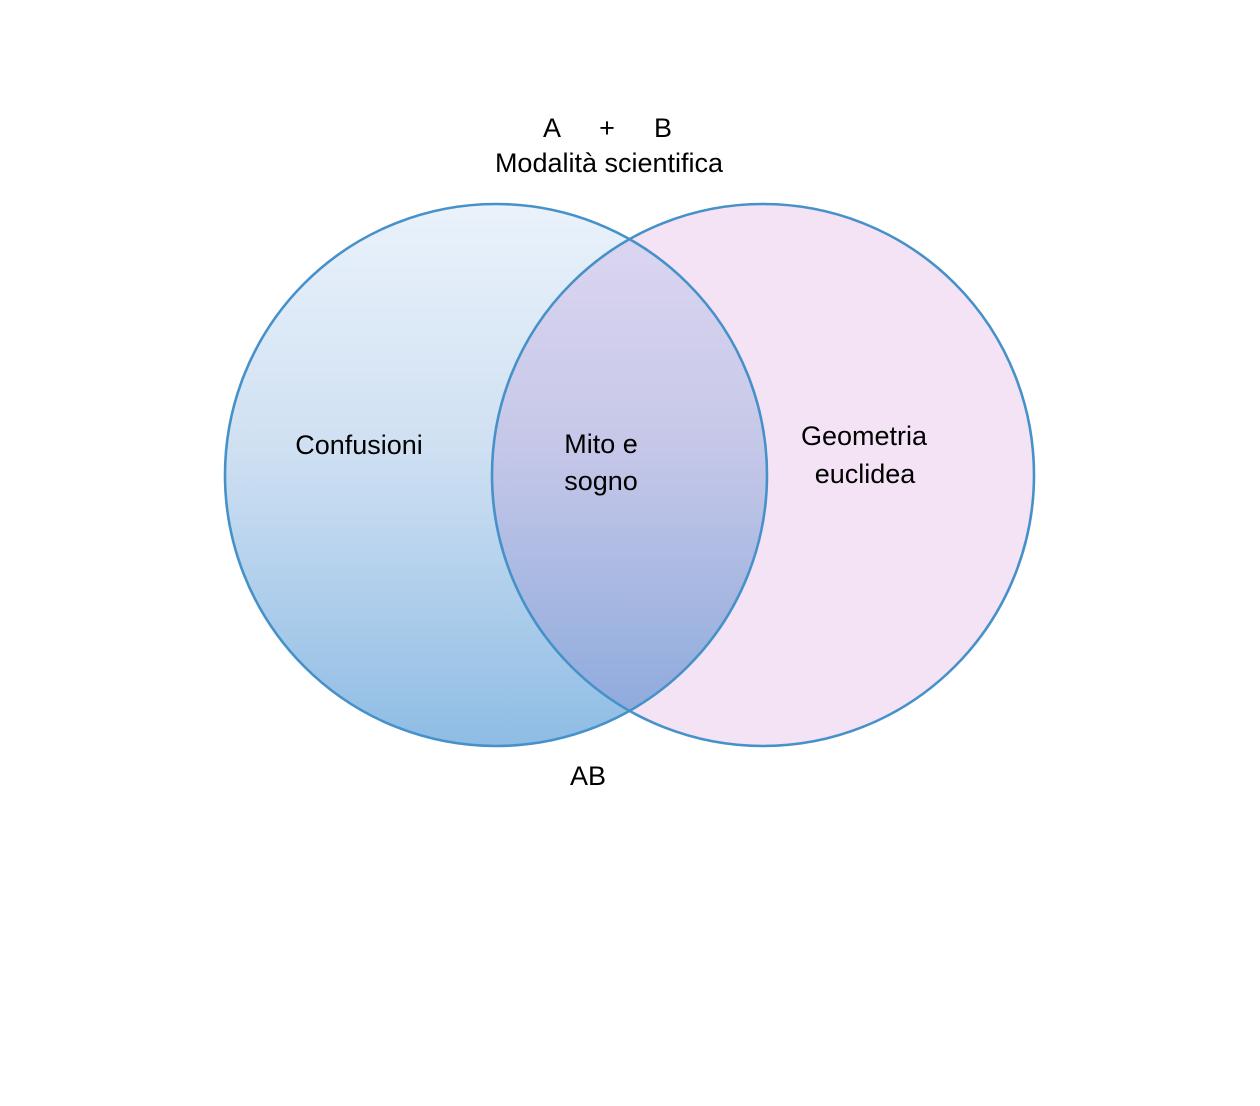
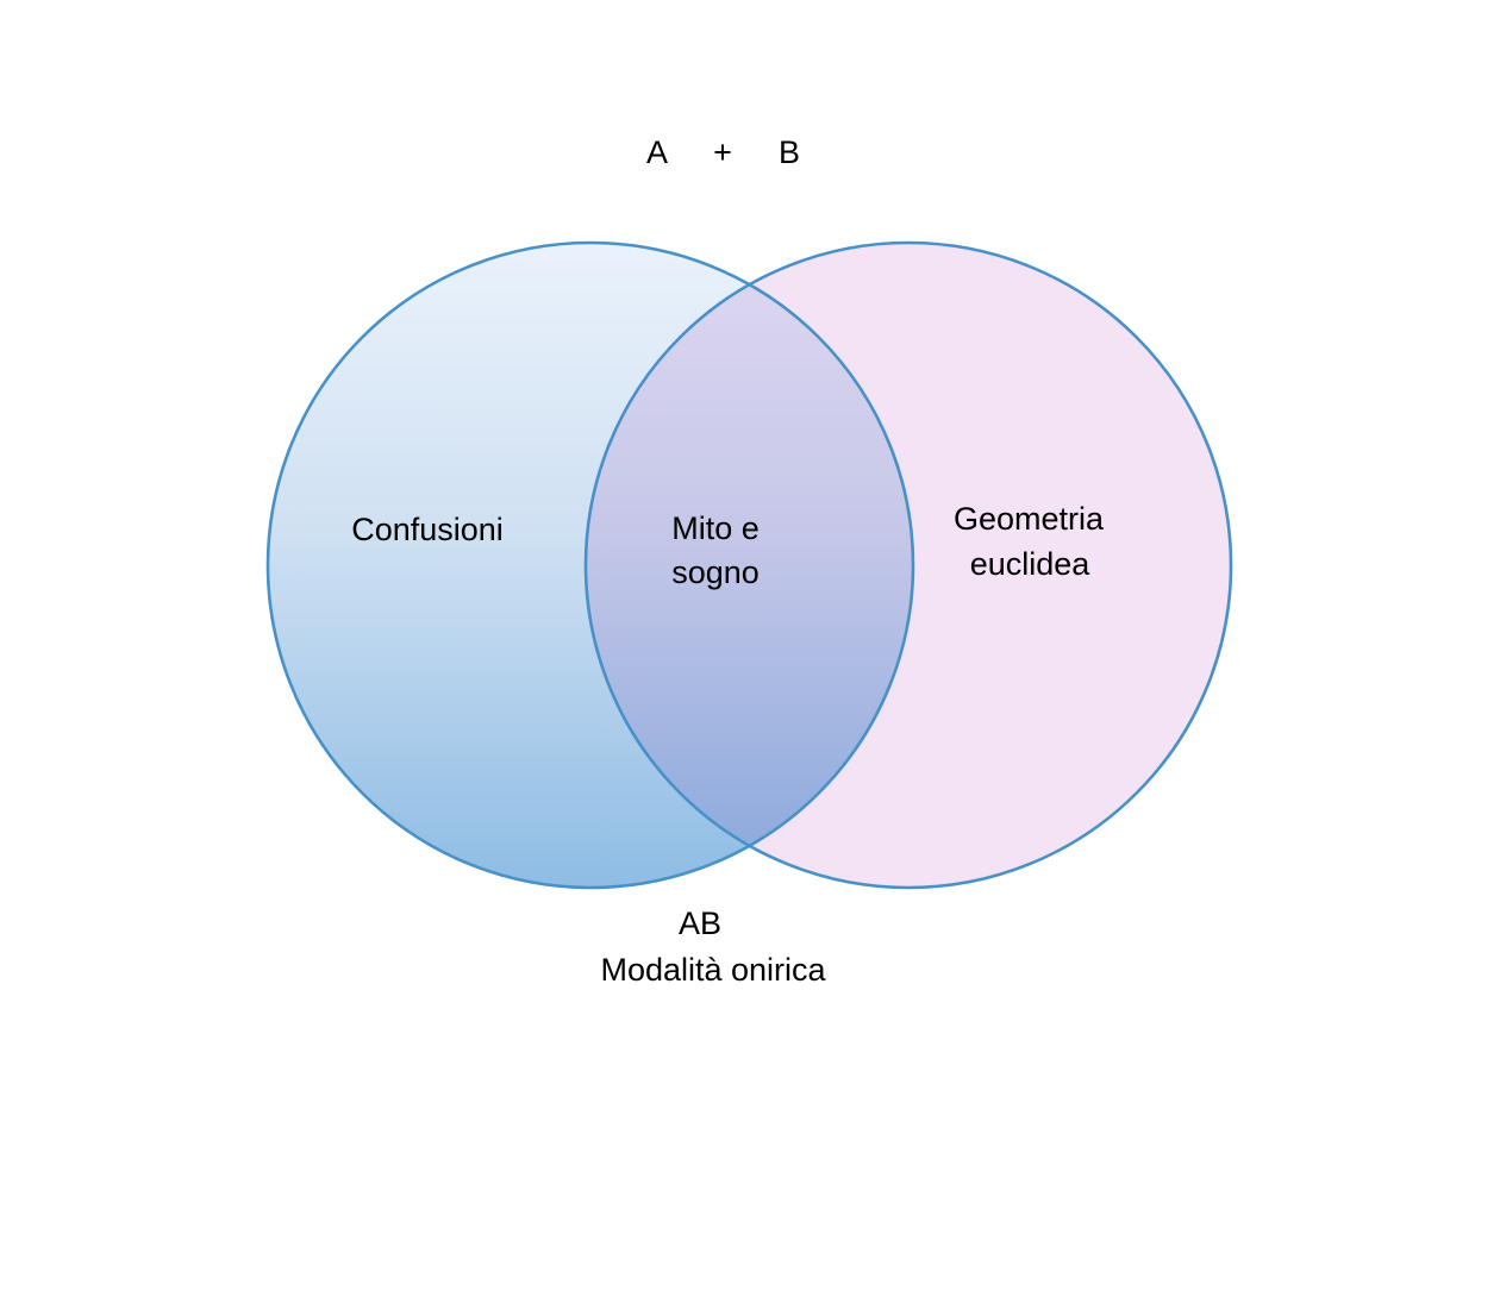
  A
  +
  B
- Modalità scientifica
  Confusioni
  Mito e
  sogno
  Geometria
  euclidea
  AB
+ Modalità onirica
